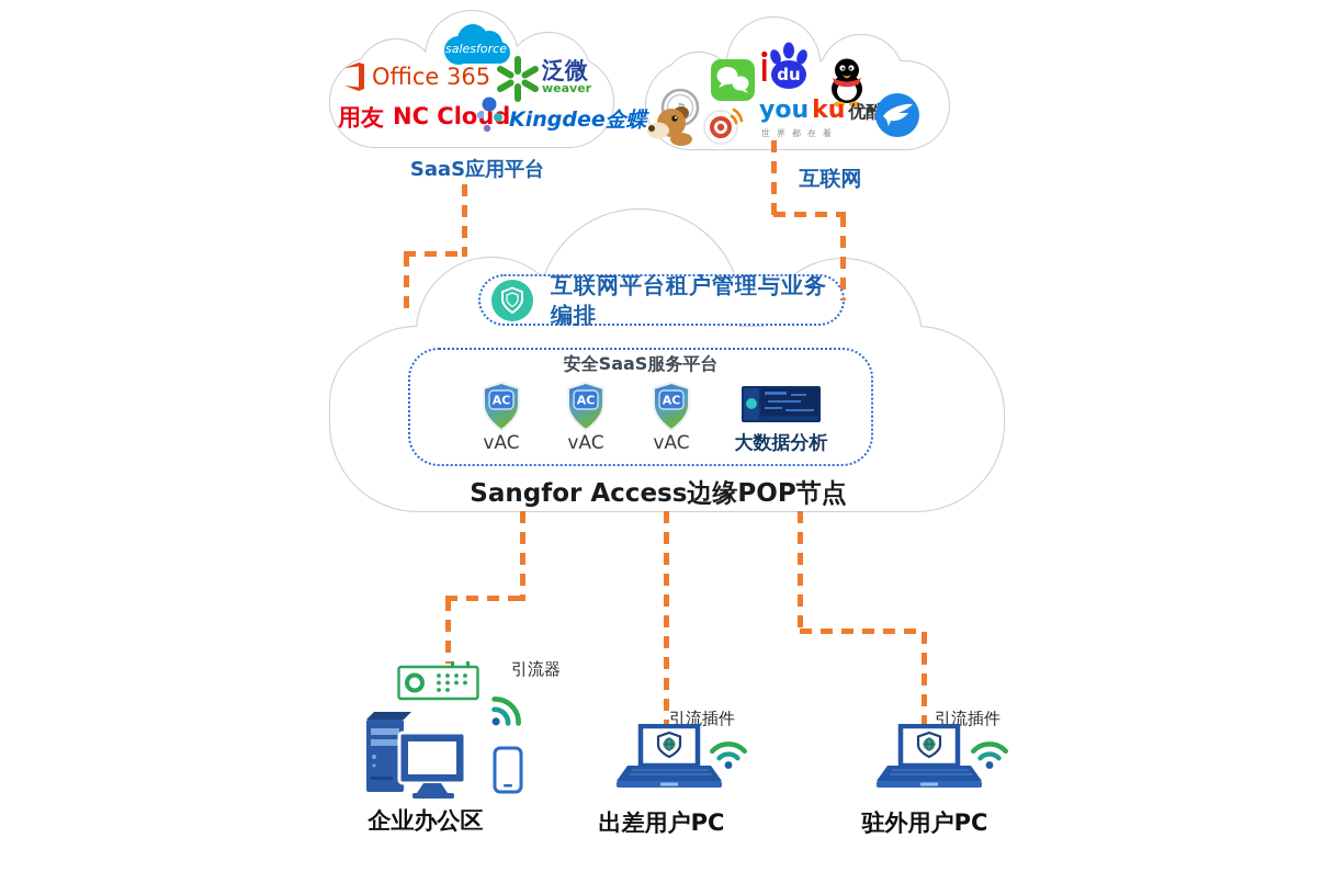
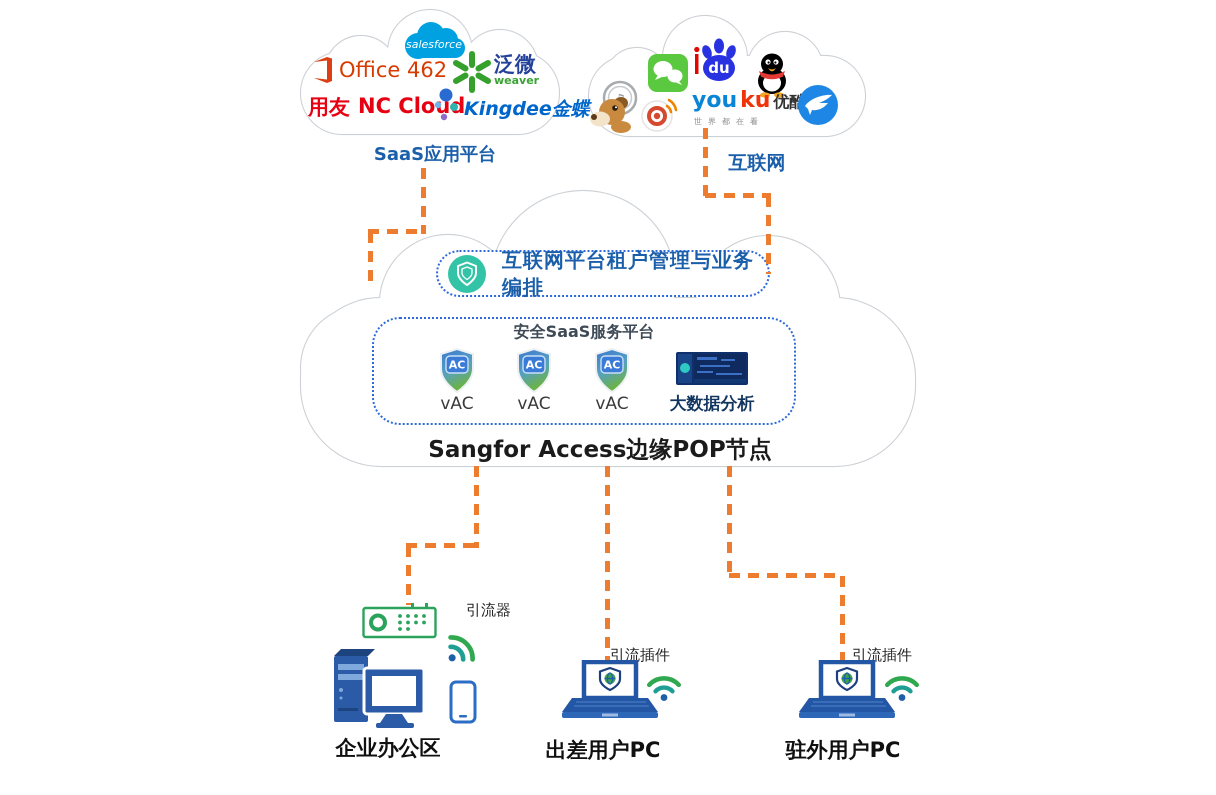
  salesforce
- Office 365
+ Office 462
  泛微
  weaver
  用友
  NC Clou
  Kingdee金蝶
  SaaS应用平台
  du
  you
  ku
  优酷
  世界都在看
  互联网
  互联网平台租户管理与业务编排
  安全SaaS服务平台
  AC
  AC
  AC
  vAC
  vAC
  vAC
  大数据分析
  Sangfor Access边缘POP节点
  引流器
  企业办公区
  引流插件
  出差用户PC
  引流插件
  驻外用户PC
